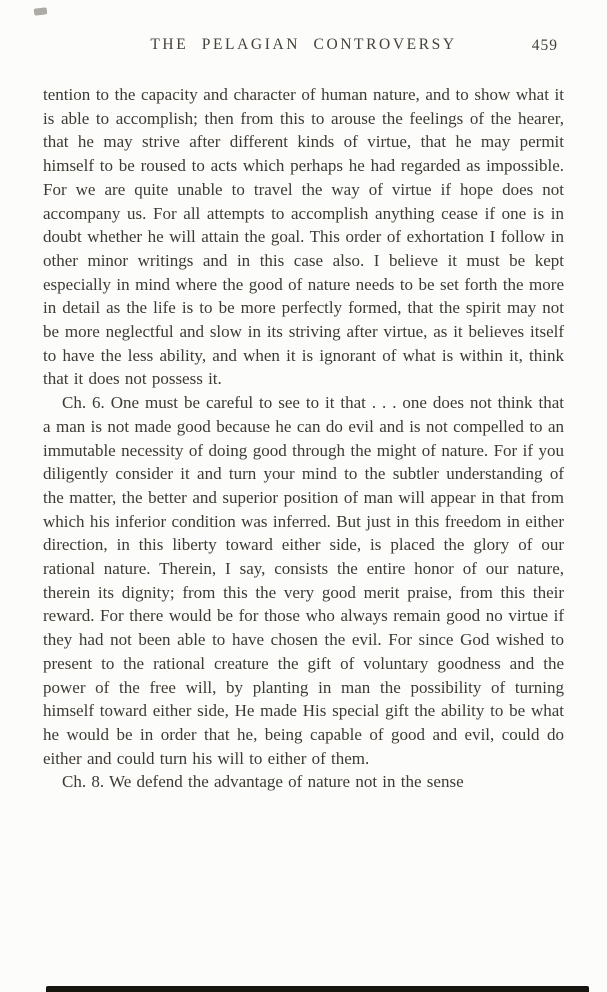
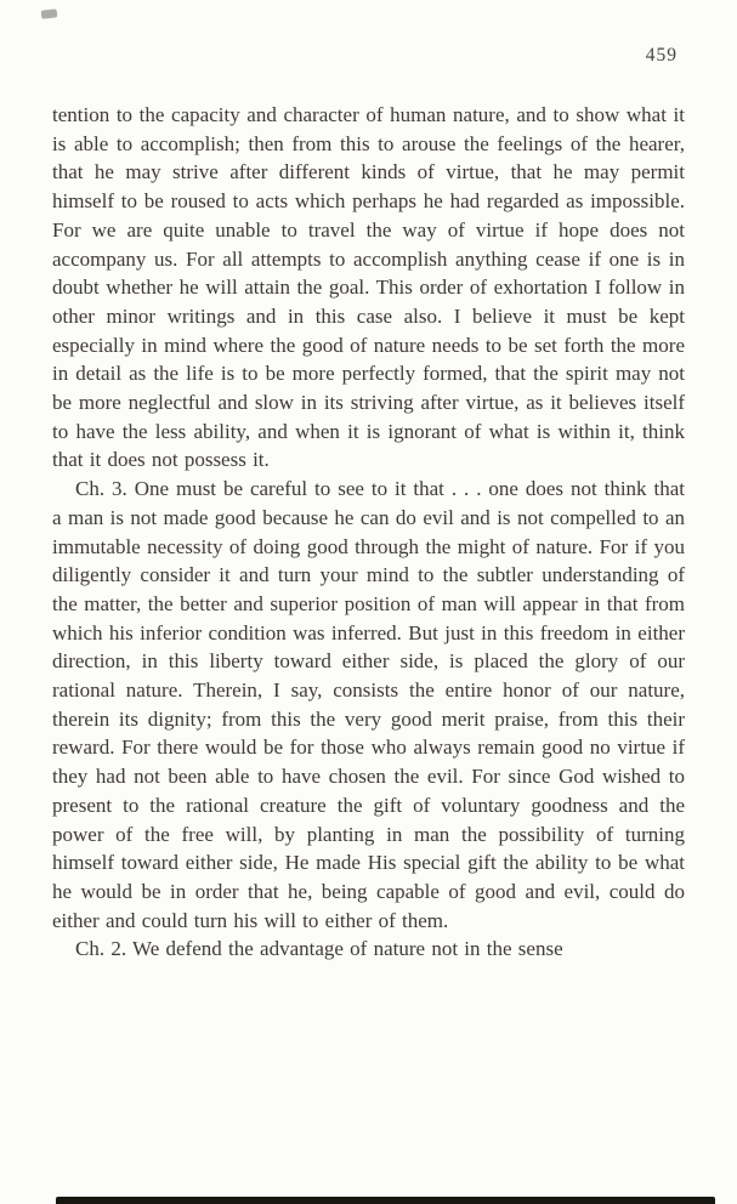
- THE PELAGIAN CONTROVERSY
  459
  tention to the capacity and character of human nature, and to show what it is able to accomplish; then from this to arouse the feelings of the hearer, that he may strive after different kinds of virtue, that he may permit himself to be roused to acts which perhaps he had regarded as impossible. For we are quite unable to travel the way of virtue if hope does not accompany us. For all attempts to accomplish anything cease if one is in doubt whether he will attain the goal. This order of exhortation I follow in other minor writings and in this case also. I believe it must be kept especially in mind where the good of nature needs to be set forth the more in detail as the life is to be more perfectly formed, that the spirit may not be more neglectful and slow in its striving after virtue, as it believes itself to have the less ability, and when it is ignorant of what is within it, think that it does not possess it.
- Ch. 6. One must be careful to see to it that . . . one does not think that a man is not made good because he can do evil and is not compelled to an immutable necessity of doing good through the might of nature. For if you diligently consider it and turn your mind to the subtler understanding of the matter, the better and superior position of man will appear in that from which his inferior condition was inferred. But just in this freedom in either direction, in this liberty toward either side, is placed the glory of our rational nature. Therein, I say, consists the entire honor of our nature, therein its dignity; from this the very good merit praise, from this their reward. For there would be for those who always remain good no virtue if they had not been able to have chosen the evil. For since God wished to present to the rational creature the gift of voluntary goodness and the power of the free will, by planting in man the possibility of turning himself toward either side, He made His special gift the ability to be what he would be in order that he, being capable of good and evil, could do either and could turn his will to either of them.
+ Ch. 3. One must be careful to see to it that . . . one does not think that a man is not made good because he can do evil and is not compelled to an immutable necessity of doing good through the might of nature. For if you diligently consider it and turn your mind to the subtler understanding of the matter, the better and superior position of man will appear in that from which his inferior condition was inferred. But just in this freedom in either direction, in this liberty toward either side, is placed the glory of our rational nature. Therein, I say, consists the entire honor of our nature, therein its dignity; from this the very good merit praise, from this their reward. For there would be for those who always remain good no virtue if they had not been able to have chosen the evil. For since God wished to present to the rational creature the gift of voluntary goodness and the power of the free will, by planting in man the possibility of turning himself toward either side, He made His special gift the ability to be what he would be in order that he, being capable of good and evil, could do either and could turn his will to either of them.
- Ch. 8. We defend the advantage of nature not in the sense
+ Ch. 2. We defend the advantage of nature not in the sense
